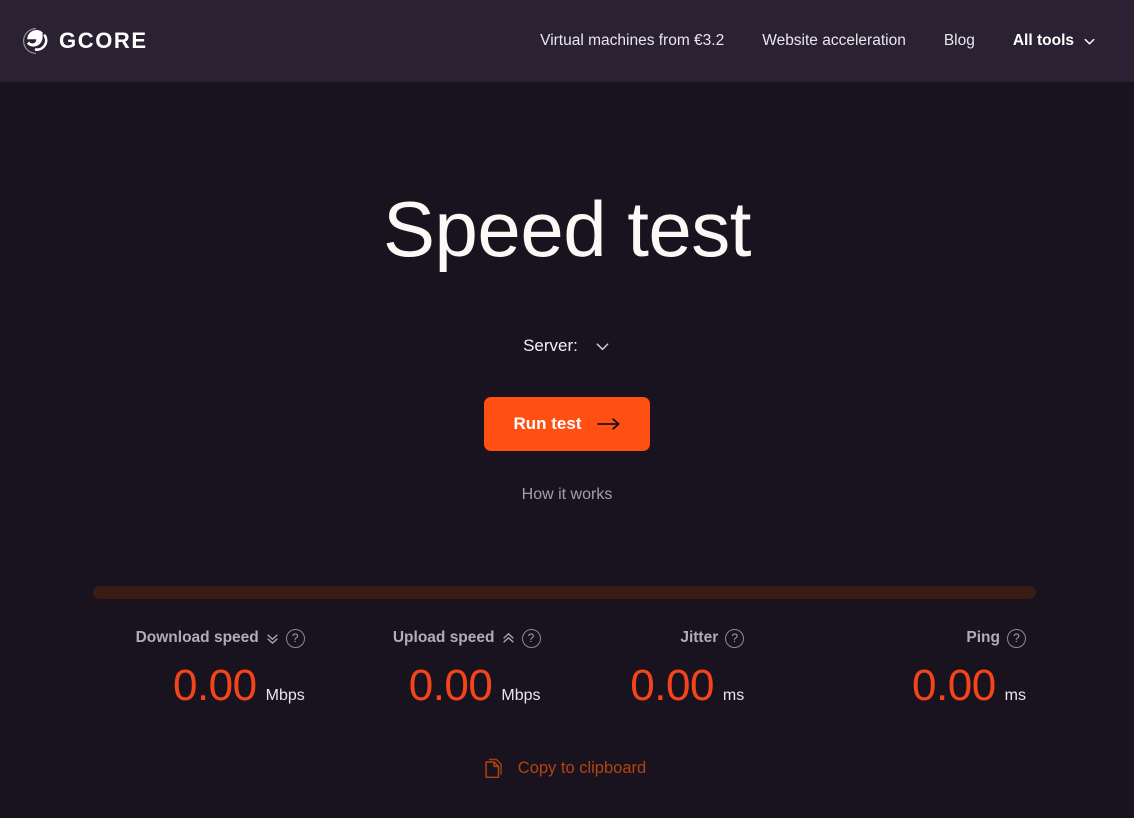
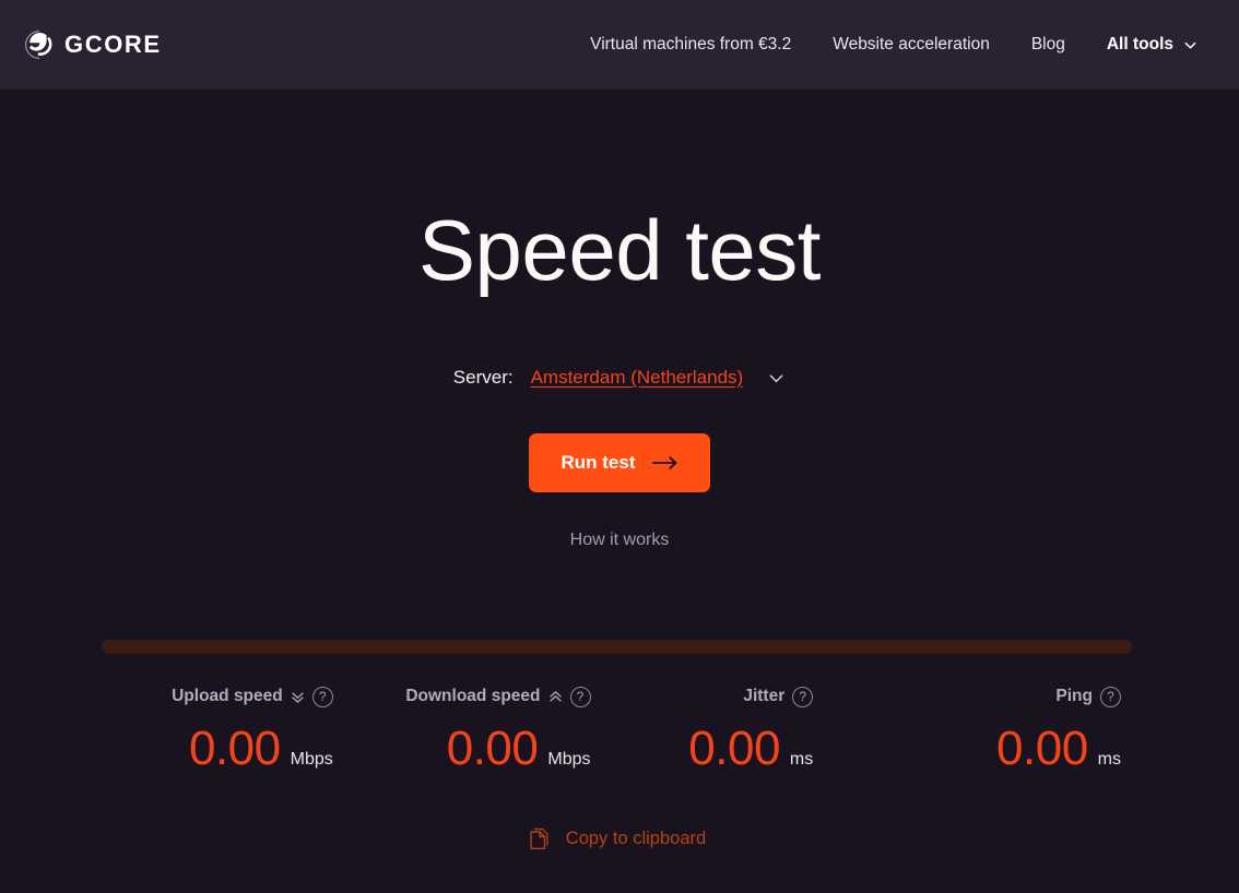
  GCORE
  Virtual machines from €3.2
  Website acceleration
  Blog
  All tools
  Speed test
  Server:
+ Amsterdam (Netherlands)
  Run test
  How it works
- Download speed
+ Upload speed
  ?
  0.00
  Mbps
- Upload speed
+ Download speed
  ?
  0.00
  Mbps
  Jitter
  ?
  0.00
  ms
  Ping
  ?
  0.00
  ms
  Copy to clipboard
